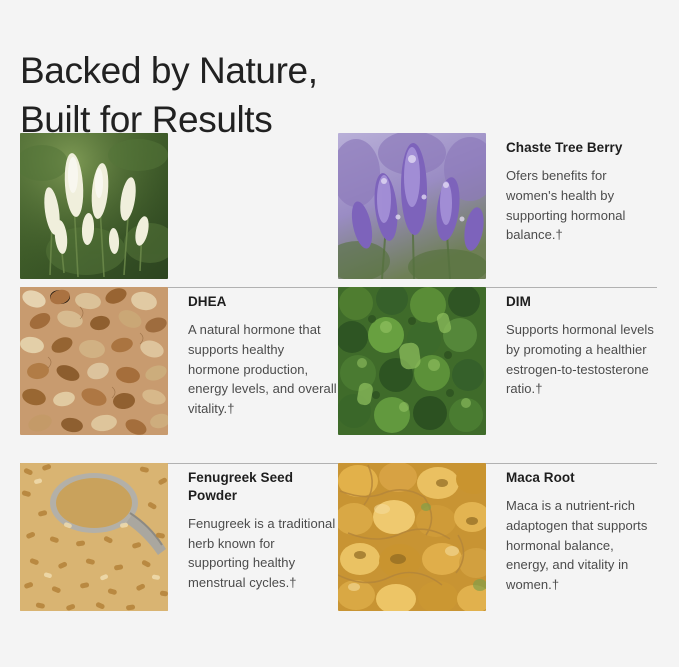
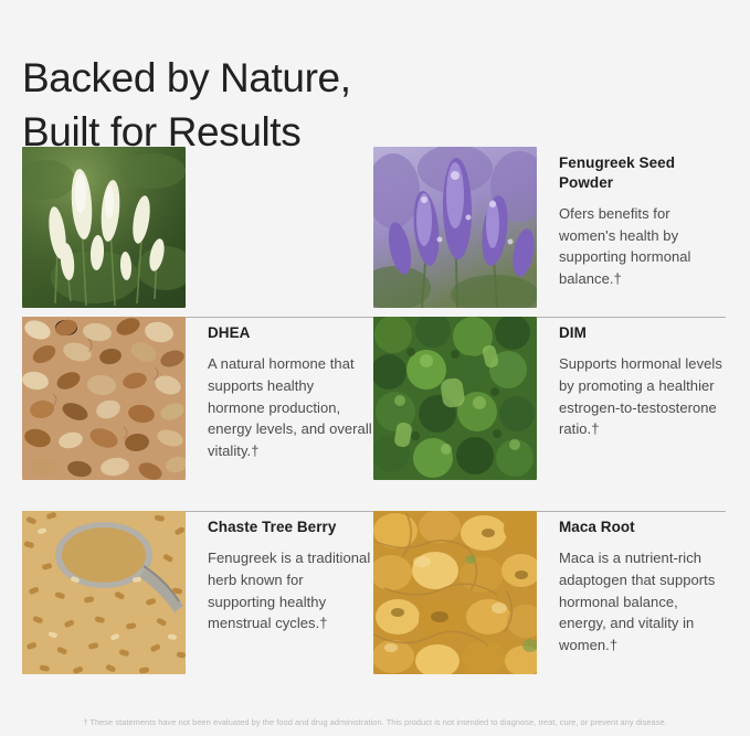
  Backed by Nature,
  Built for Results
- Chaste Tree Berry
+ Fenugreek Seed Powder
  Ofers benefits for women's health by supporting hormonal balance.†
  DHEA
  A natural hormone that supports healthy hormone production, energy levels, and overall vitality.†
  DIM
  Supports hormonal levels by promoting a healthier estrogen-to-testosterone ratio.†
- Fenugreek Seed Powder
+ Chaste Tree Berry
  Fenugreek is a traditional herb known for supporting healthy menstrual cycles.†
  Maca Root
  Maca is a nutrient-rich adaptogen that supports hormonal balance, energy, and vitality in women.†
+ † These statements have not been evaluated by the food and drug administration. This product is not intended to diagnose, treat, cure, or prevent any disease.
